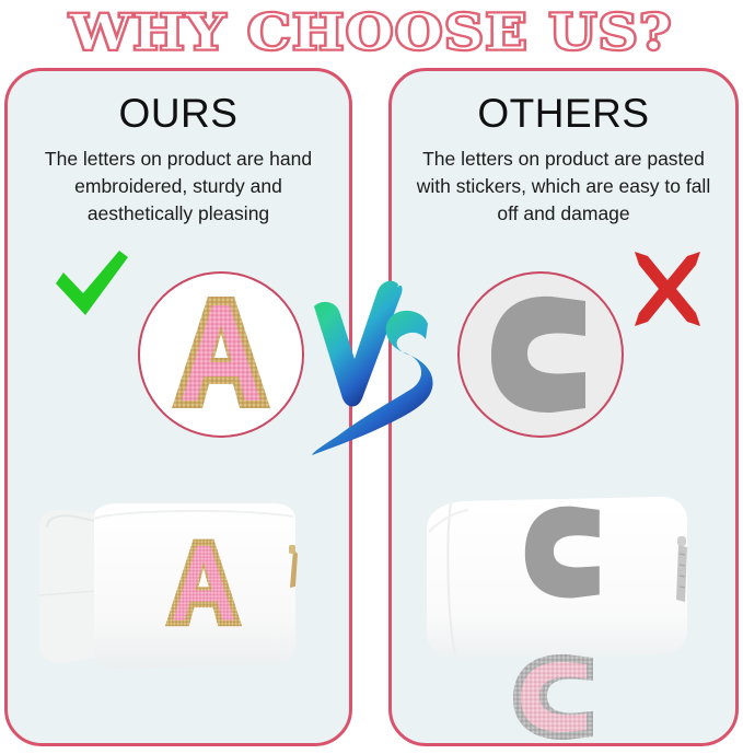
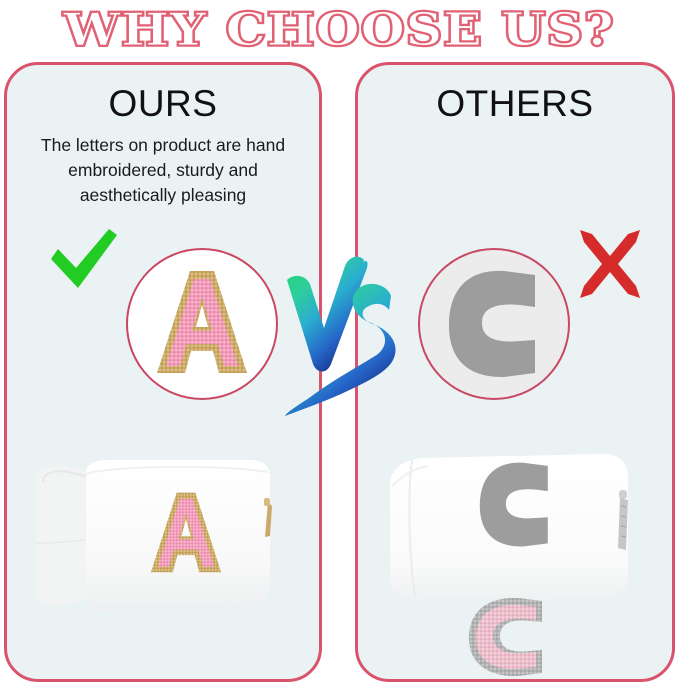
  WHY CHOOSE US?
  OURS
  The letters on product are hand embroidered, sturdy and aesthetically pleasing
  OTHERS
- The letters on product are pasted with stickers, which are easy to fall off and damage
